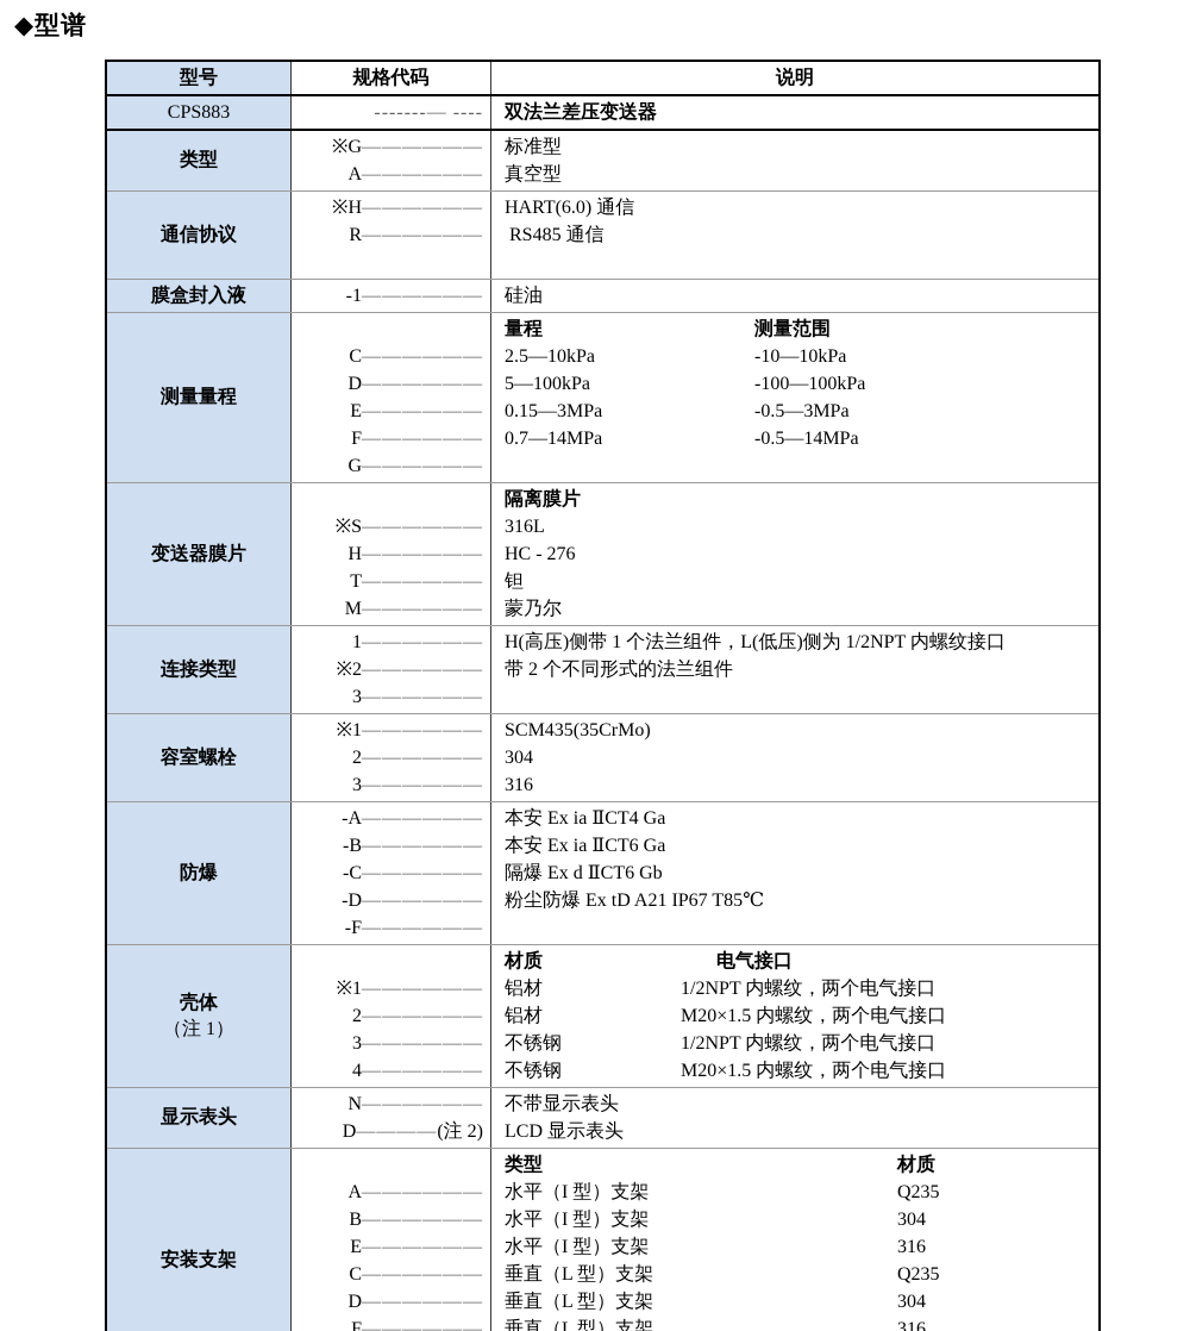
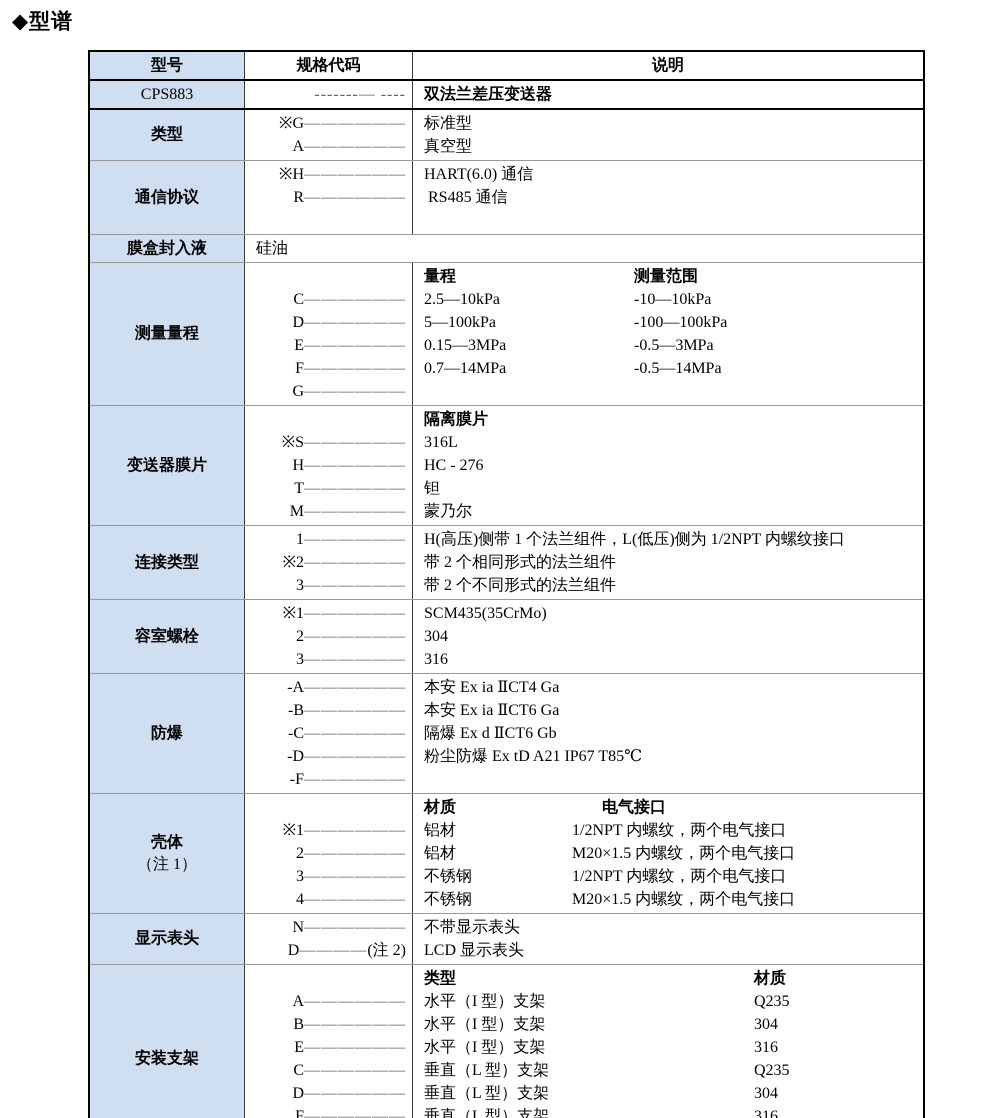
  ◆型谱
  型号
  规格代码
  说明
  CPS883
  -------— ----
  双法兰差压变送器
  类型
  ※G——————
  A——————
  标准型
  真空型
  通信协议
  ※H——————
  R——————
  HART(6.0) 通信
  RS485 通信
  膜盒封入液
- -1——————
  硅油
  测量量程
  C——————
  D——————
  E——————
  F——————
  G——————
  量程
  测量范围
  2.5—10kPa
  -10—10kPa
  5—100kPa
  -100—100kPa
  0.15—3MPa
  -0.5—3MPa
  0.7—14MPa
  -0.5—14MPa
  变送器膜片
  ※S——————
  H——————
  T——————
  M——————
  隔离膜片
  316L
  HC - 276
  钽
  蒙乃尔
  连接类型
  1——————
  ※2——————
  3——————
  H(高压)侧带 1 个法兰组件，L(低压)侧为 1/2NPT 内螺纹接口
+ 带 2 个相同形式的法兰组件
  带 2 个不同形式的法兰组件
  容室螺栓
  ※1——————
  2——————
  3——————
  SCM435(35CrMo)
  304
  316
  防爆
  -A——————
  -B——————
  -C——————
  -D——————
  -F——————
  本安 Ex ia ⅡCT4 Ga
  本安 Ex ia ⅡCT6 Ga
  隔爆 Ex d ⅡCT6 Gb
  粉尘防爆 Ex tD A21 IP67 T85℃
  壳体
  （注 1）
  ※1——————
  2——————
  3——————
  4——————
  材质
  电气接口
  铝材
  1/2NPT 内螺纹，两个电气接口
  铝材
  M20×1.5 内螺纹，两个电气接口
  不锈钢
  1/2NPT 内螺纹，两个电气接口
  不锈钢
  M20×1.5 内螺纹，两个电气接口
  显示表头
  N——————
  D————(注 2)
  不带显示表头
  LCD 显示表头
  安装支架
  A——————
  B——————
  E——————
  C——————
  D——————
  F——————
  类型
  材质
  水平（I 型）支架
  Q235
  水平（I 型）支架
  304
  水平（I 型）支架
  316
  垂直（L 型）支架
  Q235
  垂直（L 型）支架
  304
  垂直（L 型）支架
  316
